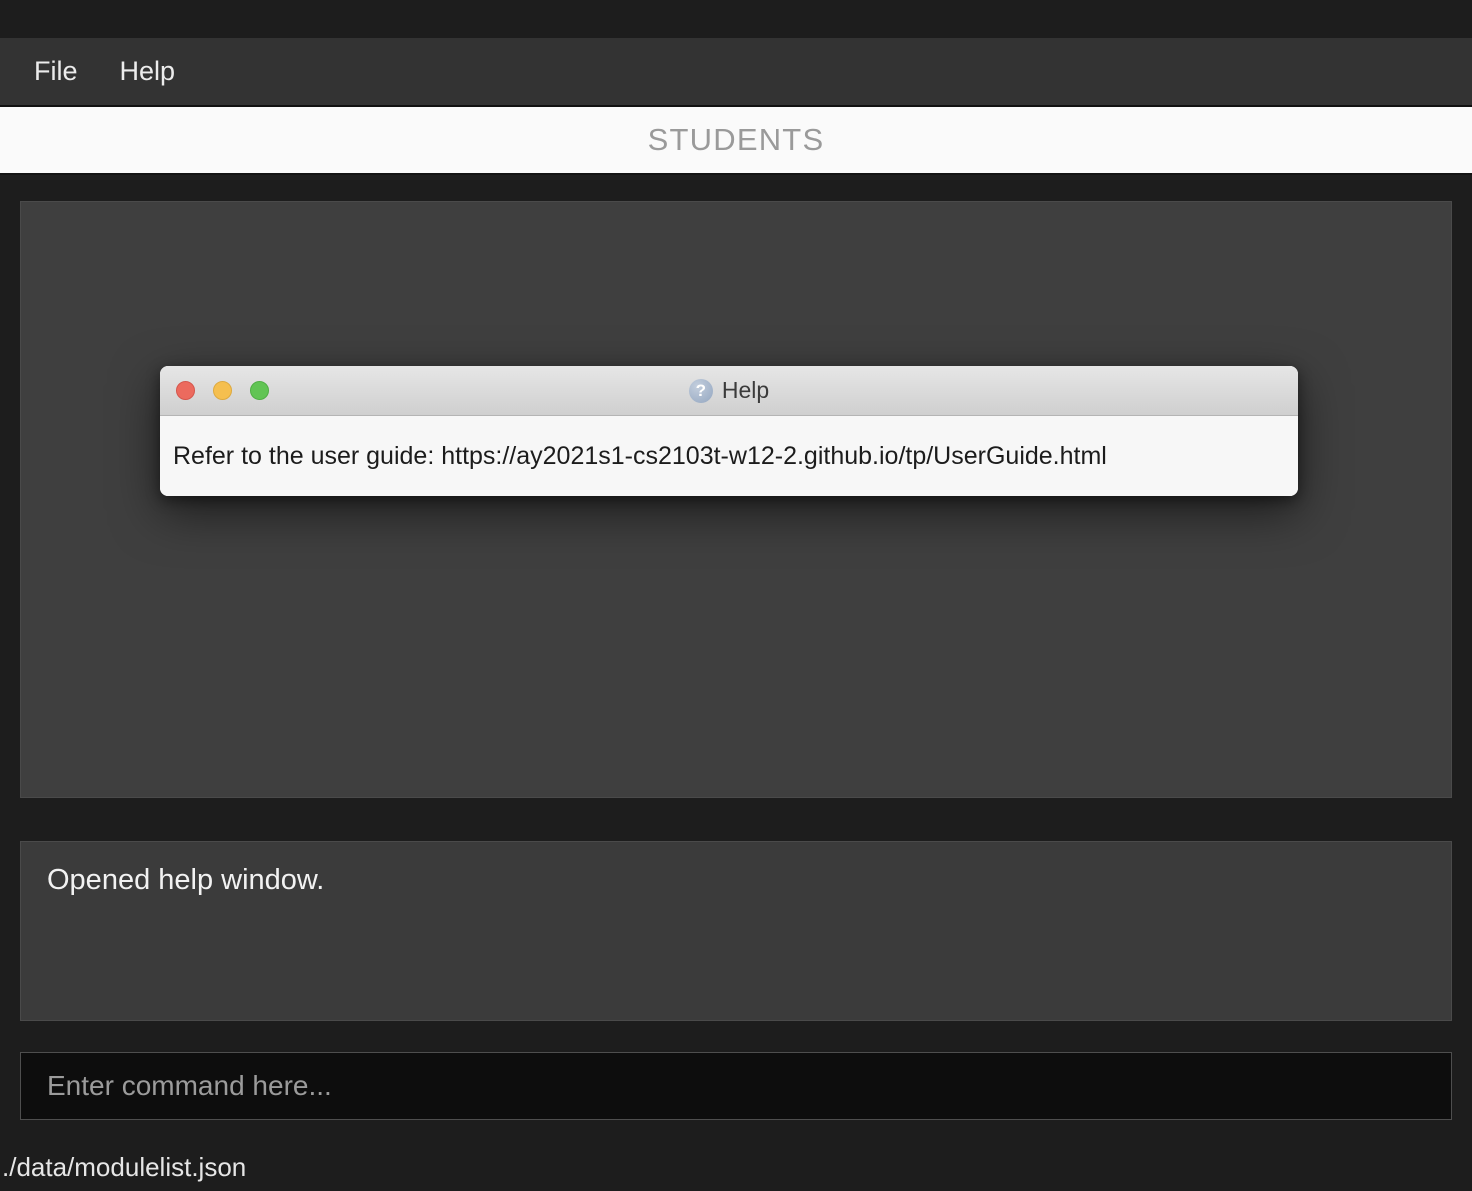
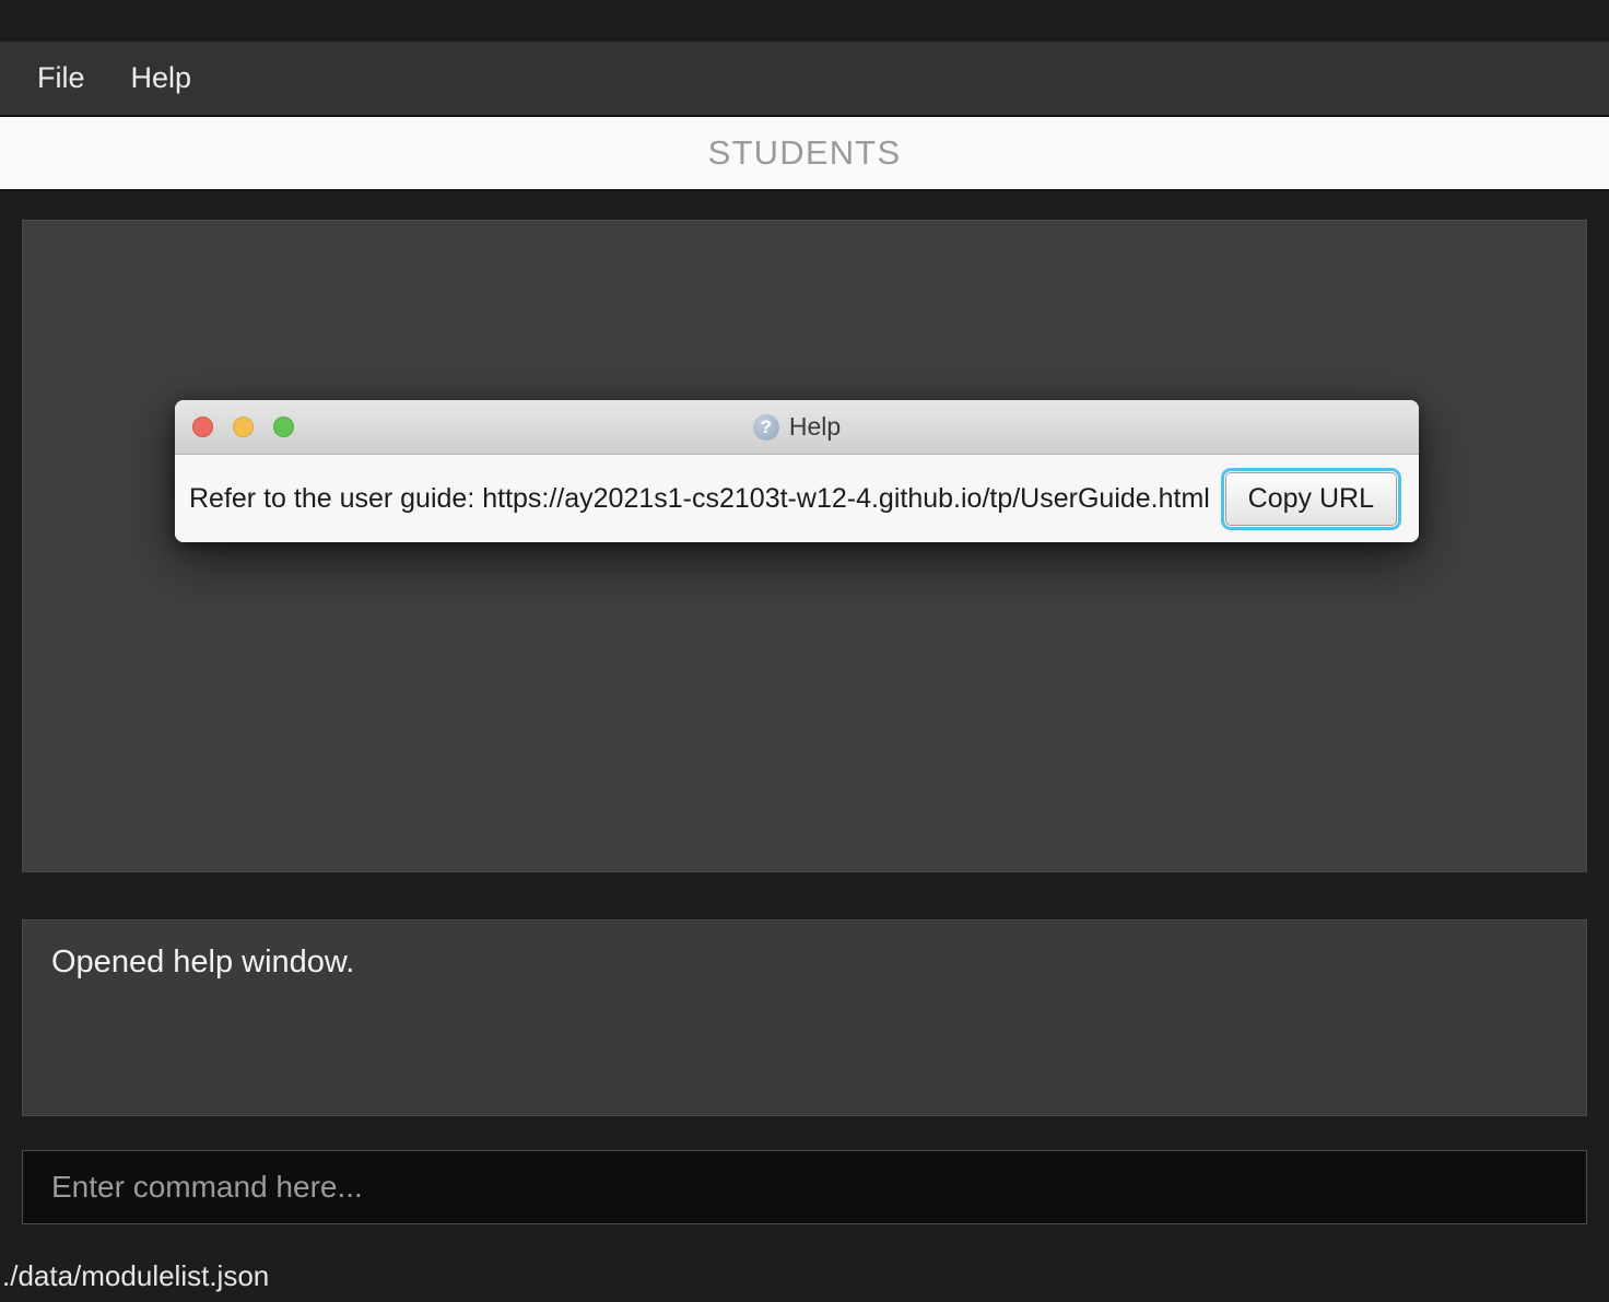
  File
  Help
  STUDENTS
  Opened help window.
  Enter command here...
  ./data/modulelist.json
  ?
  Help
- Refer to the user guide: https://ay2021s1-cs2103t-w12-2.github.io/tp/UserGuide.html
+ Refer to the user guide: https://ay2021s1-cs2103t-w12-4.github.io/tp/UserGuide.html
+ Copy URL
